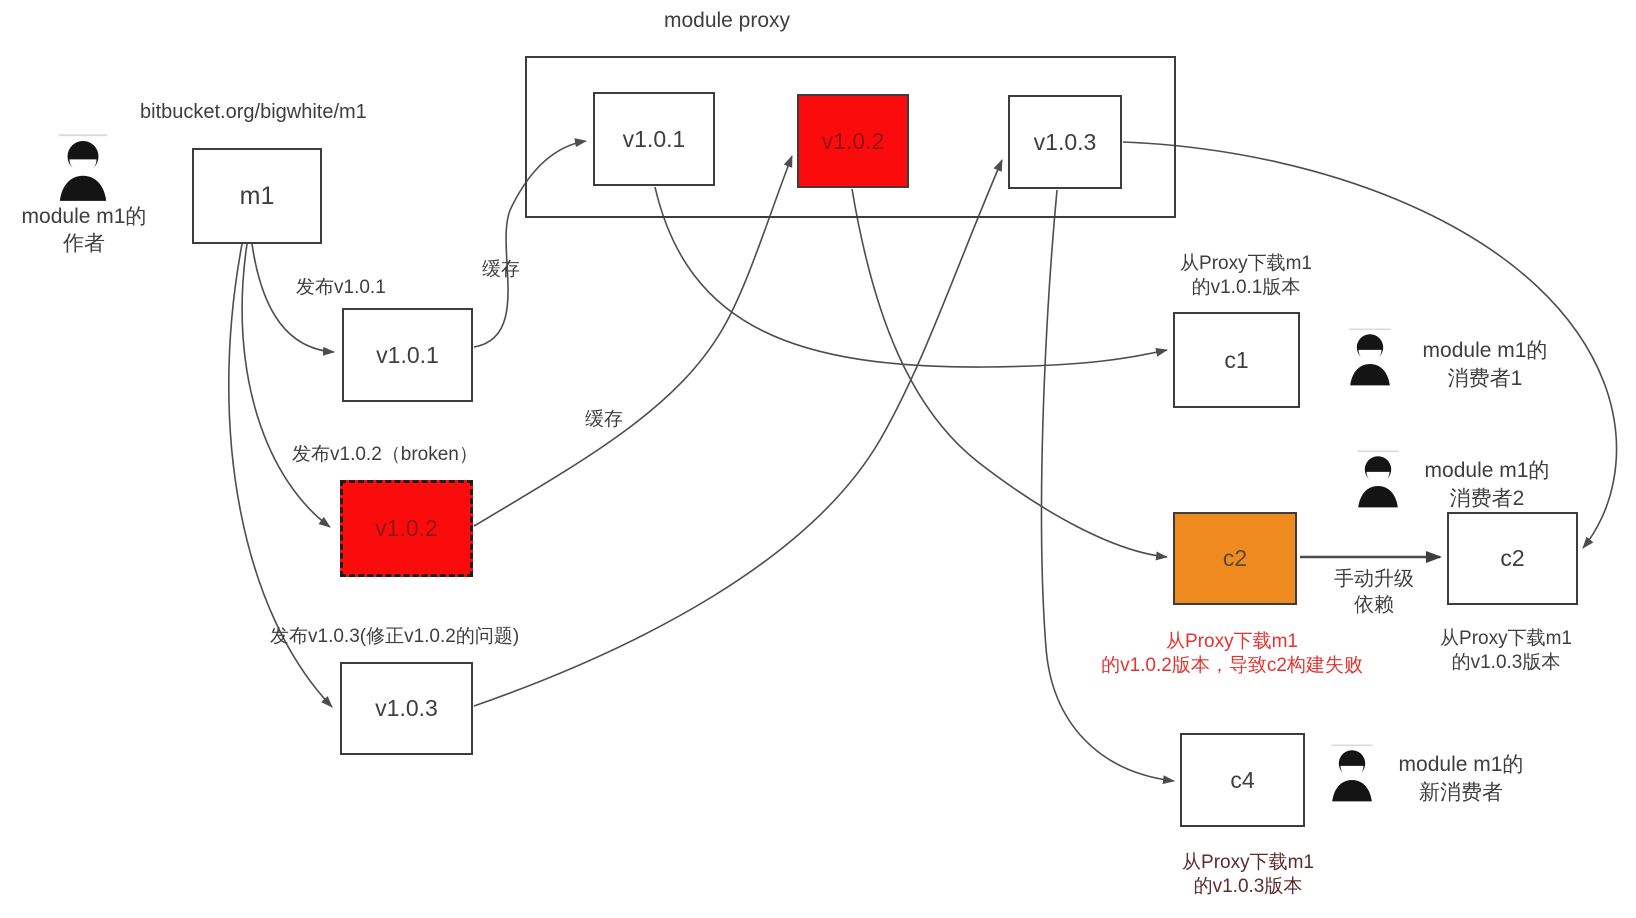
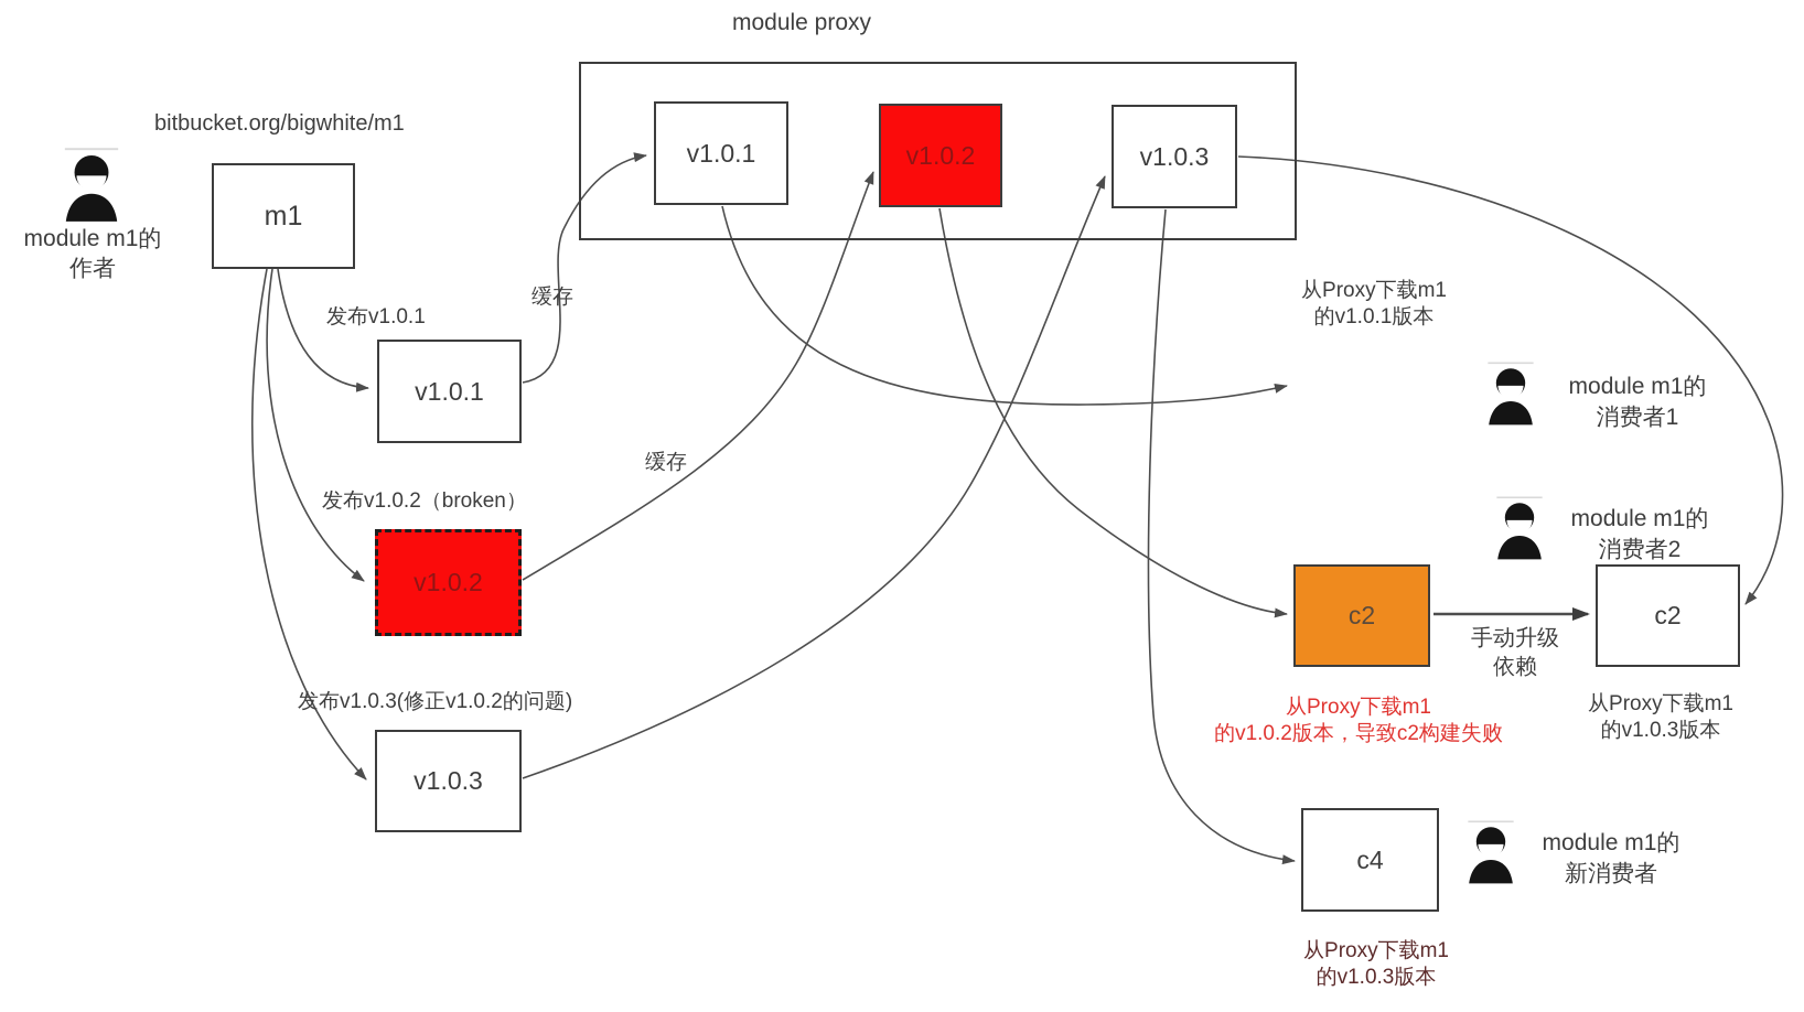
  module proxy
  v1.0.1
  v1.0.2
  v1.0.3
  bitbucket.org/bigwhite/m1
  module m1的
  作者
  m1
  发布v1.0.1
  v1.0.1
  发布v1.0.2（broken）
  v1.0.2
  发布v1.0.3(修正v1.0.2的问题)
  v1.0.3
  缓存
  缓存
  从Proxy下载m1
  的v1.0.1版本
- c1
  module m1的
  消费者1
  c2
  module m1的
  消费者2
  从Proxy下载m1
  的v1.0.2版本，导致c2构建失败
  手动升级
  依赖
  c2
  从Proxy下载m1
  的v1.0.3版本
  c4
  module m1的
  新消费者
  从Proxy下载m1
  的v1.0.3版本
